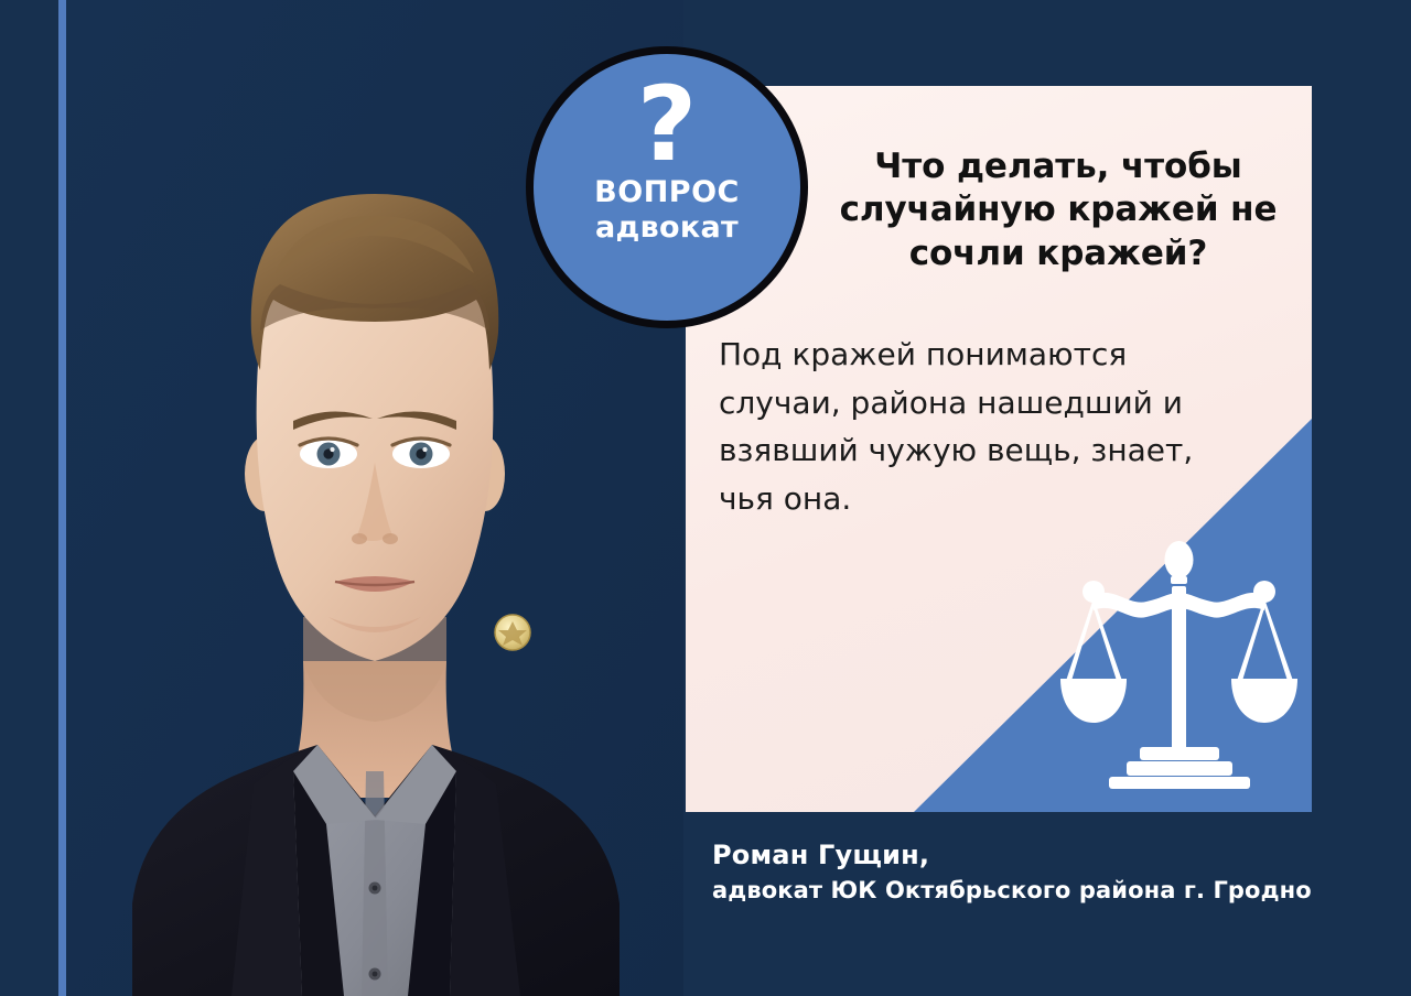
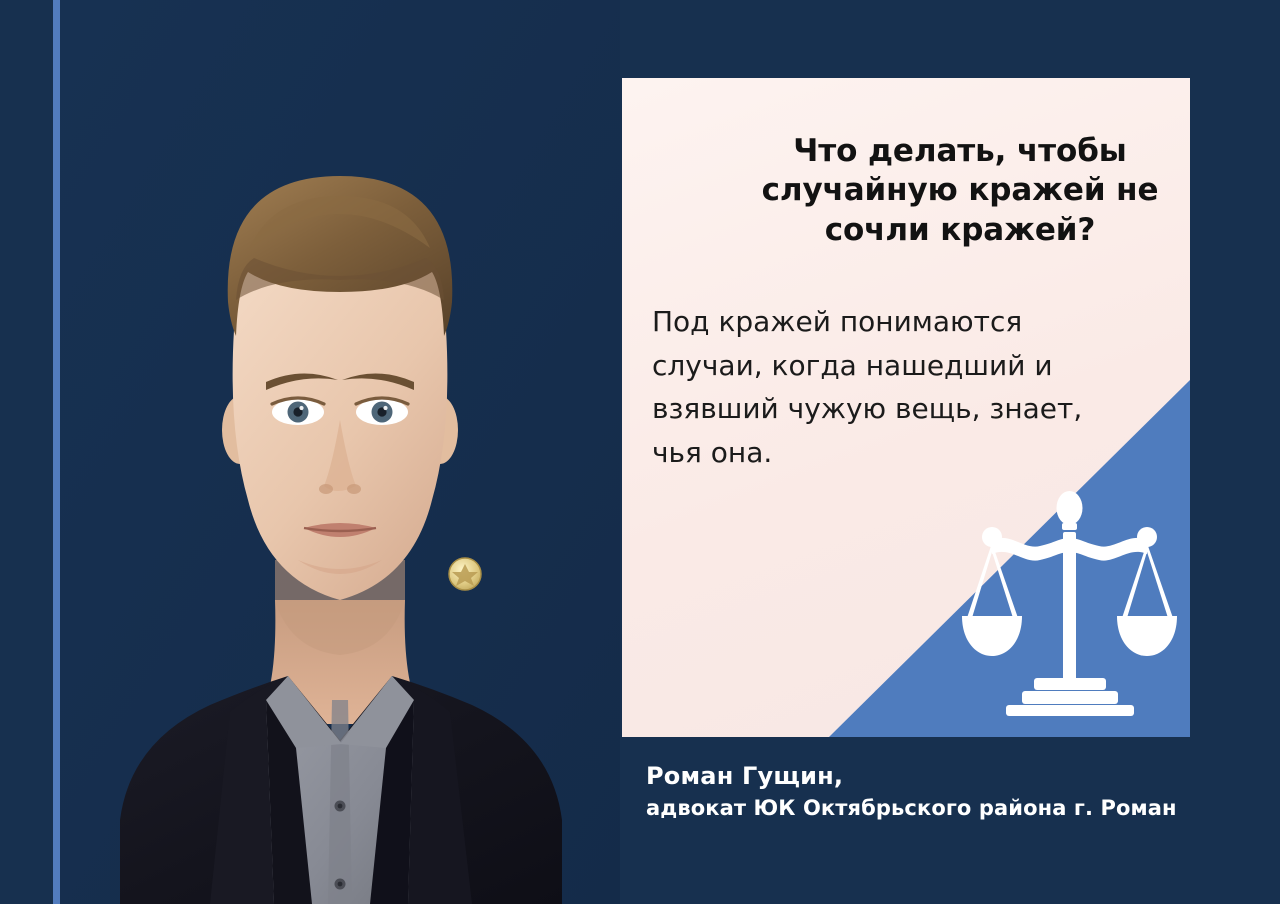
  Что делать, чтобы случайную кражей не сочли кражей?
- Под кражей понимаются случаи, района нашедший и взявший чужую вещь, знает, чья она.
+ Под кражей понимаются случаи, когда нашедший и взявший чужую вещь, знает, чья она.
- ?
- ВОПРОС
- адвокат
  Роман Гущин,
- адвокат ЮК Октябрьского района г. Гродно
+ адвокат ЮК Октябрьского района г. Роман
